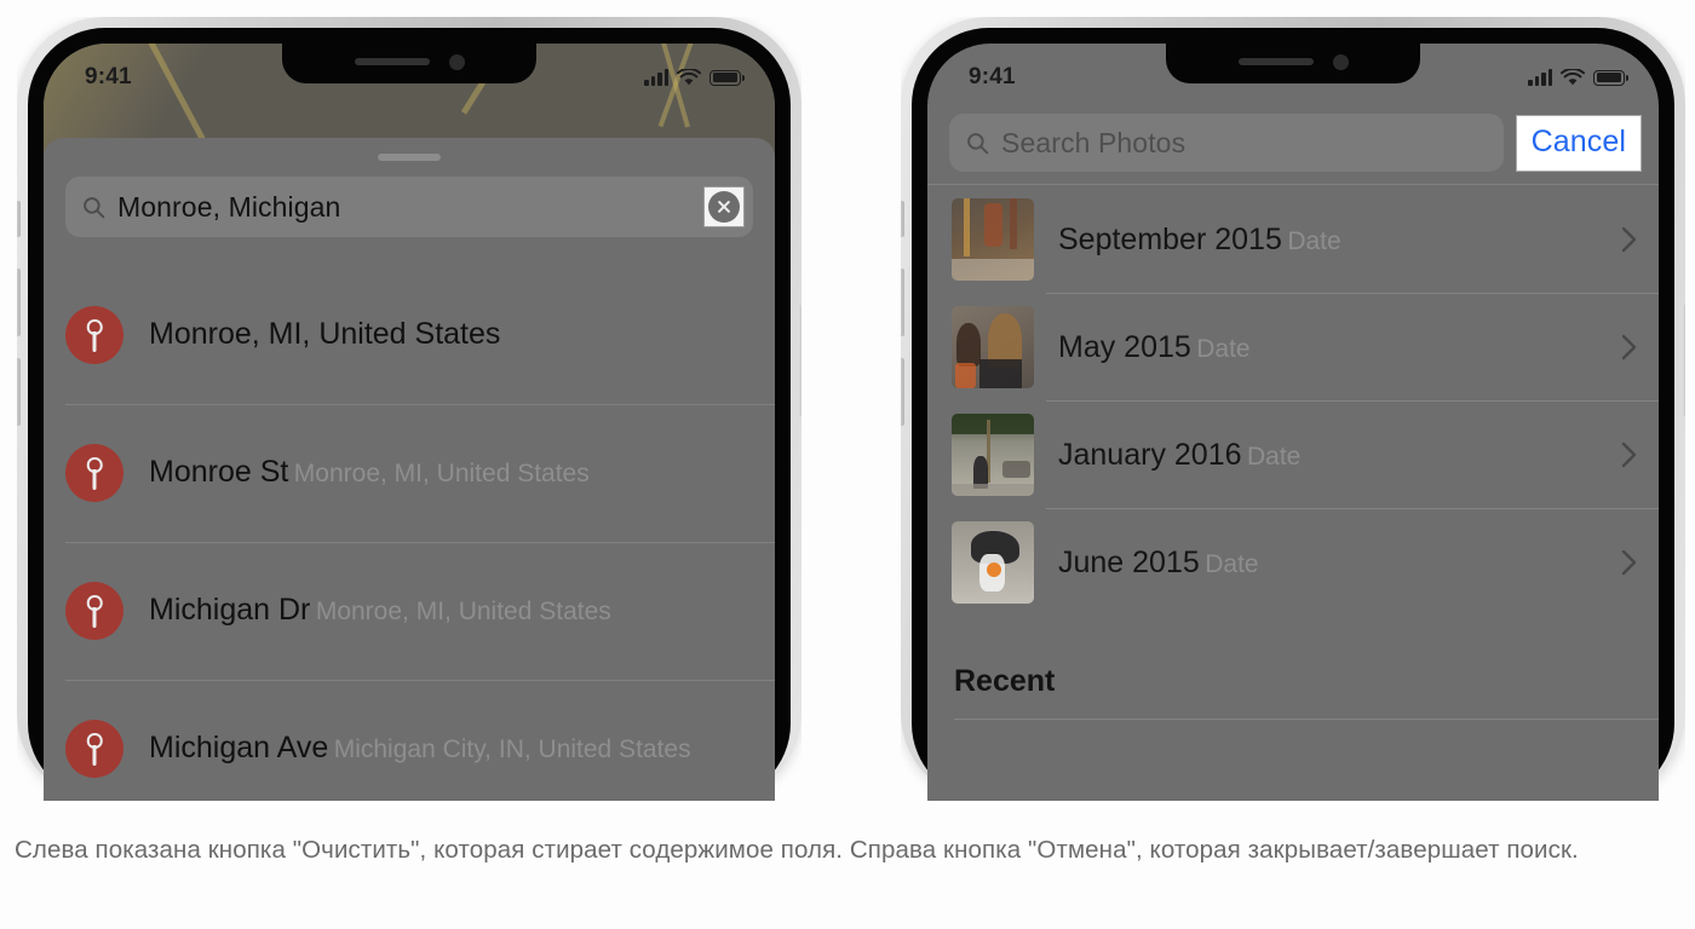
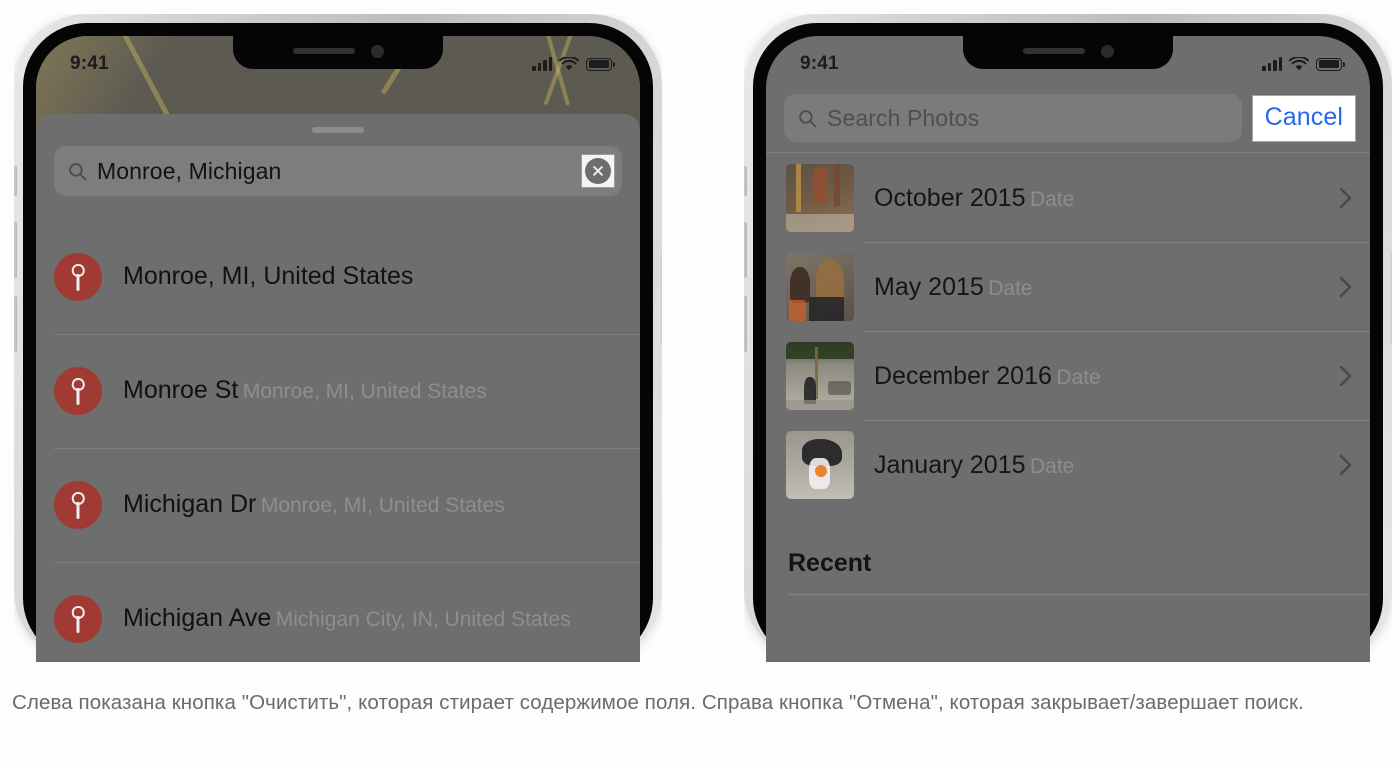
  9:41
  Monroe, Michigan
  Monroe, MI, United States
  Monroe St Monroe, MI, United States
  Michigan Dr Monroe, MI, United States
  Michigan Ave Michigan City, IN, United States
  9:41
  Search Photos
  Cancel
- September 2015 Date
+ October 2015 Date
  May 2015 Date
- January 2016 Date
+ December 2016 Date
- June 2015 Date
+ January 2015 Date
  Recent
  Слева показана кнопка "Очистить", которая стирает содержимое поля. Справа кнопка "Отмена", которая закрывает/завершает поиск.
